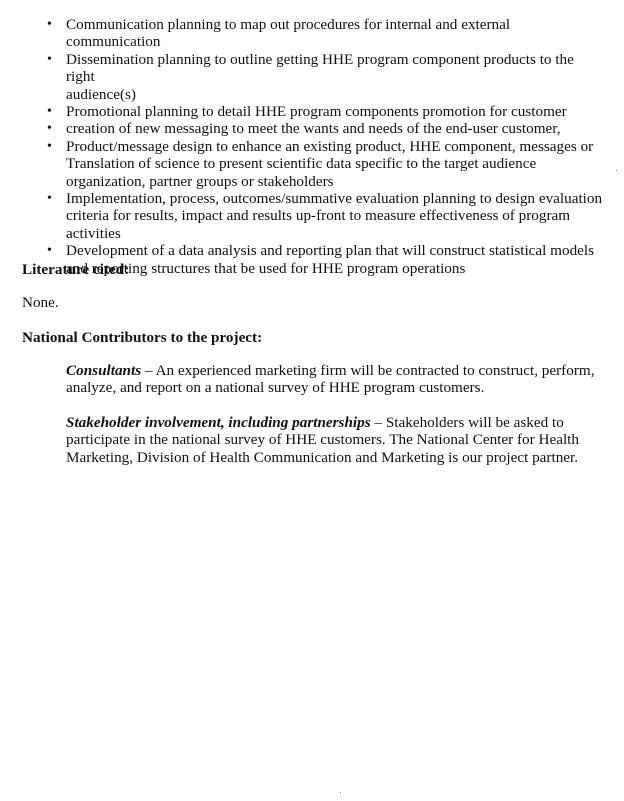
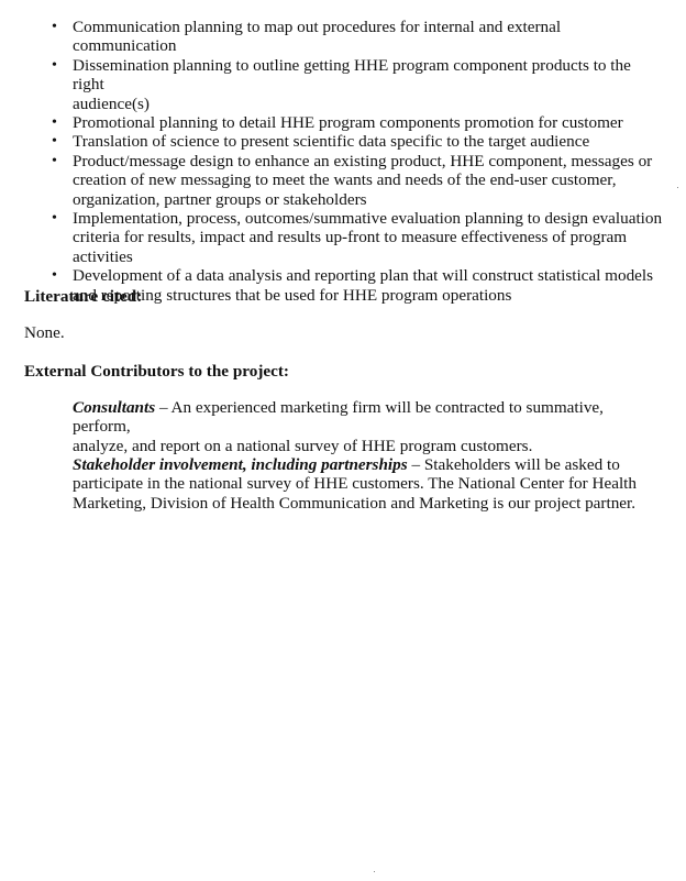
  •
  Communication planning to map out procedures for internal and external communication
  •
  Dissemination planning to outline getting HHE program component products to the right
  audience(s)
  •
  Promotional planning to detail HHE program components promotion for customer
  •
- creation of new messaging to meet the wants and needs of the end-user customer,
+ Translation of science to present scientific data specific to the target audience
  •
  Product/message design to enhance an existing product, HHE component, messages or
- Translation of science to present scientific data specific to the target audience
+ creation of new messaging to meet the wants and needs of the end-user customer,
  organization, partner groups or stakeholders
  •
  Implementation, process, outcomes/summative evaluation planning to design evaluation
  criteria for results, impact and results up-front to measure effectiveness of program
  activities
  •
  Development of a data analysis and reporting plan that will construct statistical models
  and reporting structures that be used for HHE program operations
  Literature cited:
  None.
- National Contributors to the project:
+ External Contributors to the project:
- Consultants – An experienced marketing firm will be contracted to construct, perform,
+ Consultants – An experienced marketing firm will be contracted to summative, perform,
  analyze, and report on a national survey of HHE program customers.
  Stakeholder involvement, including partnerships – Stakeholders will be asked to
  participate in the national survey of HHE customers. The National Center for Health
  Marketing, Division of Health Communication and Marketing is our project partner.
